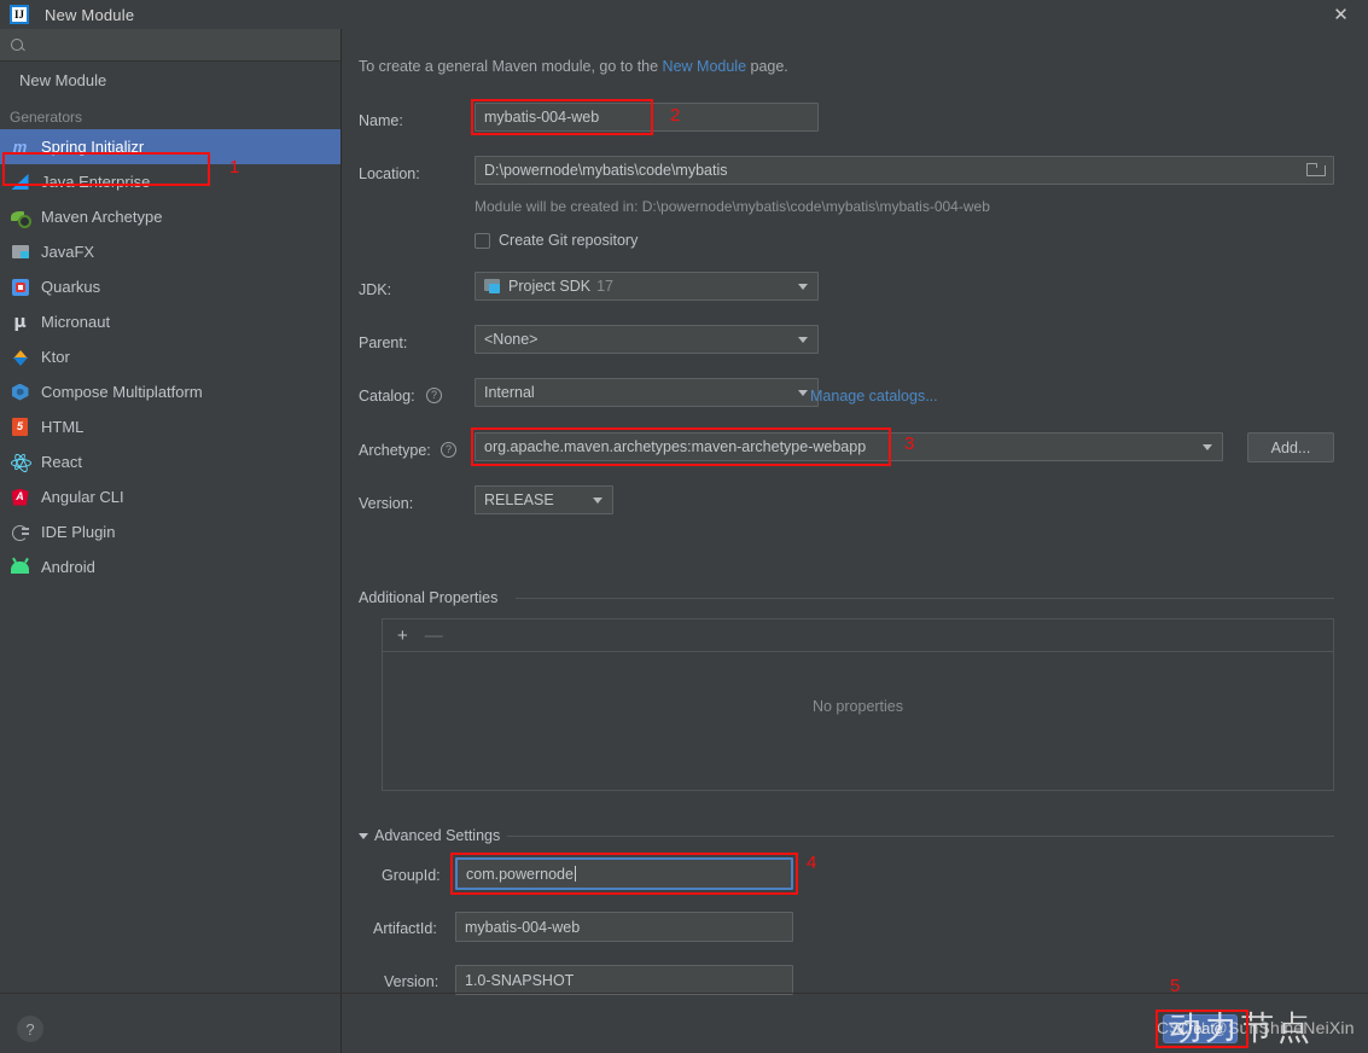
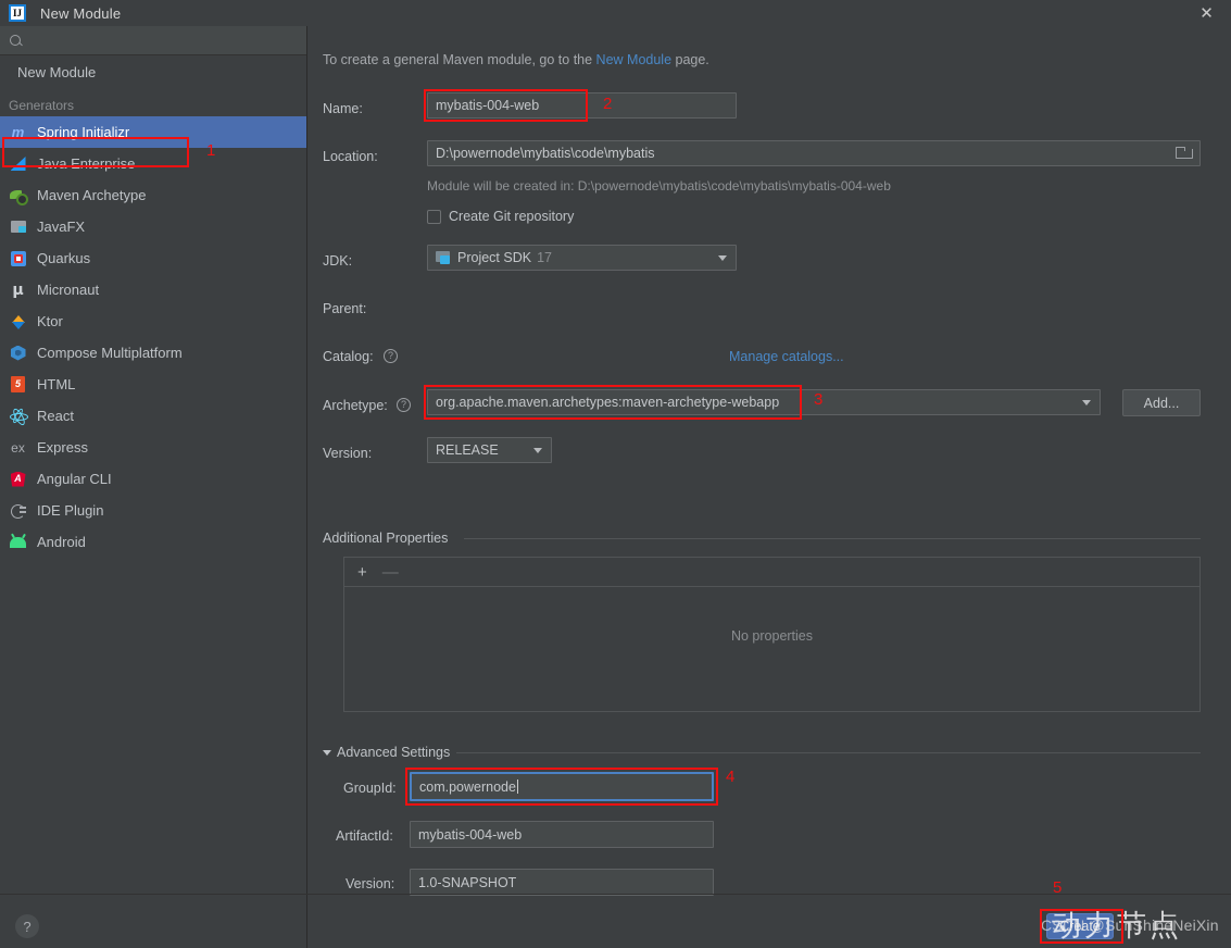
  IJ
  New Module
  ✕
  New Module
  Generators
  m
  Spring Initializr
  Java Enterprise
  Maven Archetype
  JavaFX
  Quarkus
  μ
  Micronaut
  Ktor
  Compose Multiplatform
  5
  HTML
  React
+ ex
+ Express
  A
  Angular CLI
  IDE Plugin
  Android
  1
  To create a general Maven module, go to the New Module page.
  Name:
  mybatis-004-web
  2
  Location:
  D:\powernode\mybatis\code\mybatis
  Module will be created in: D:\powernode\mybatis\code\mybatis\mybatis-004-web
  Create Git repository
  JDK:
  Project SDK
  17
  Parent:
- <None>
  Catalog:
  ?
- Internal
  Manage catalogs...
  Archetype:
  ?
  org.apache.maven.archetypes:maven-archetype-webapp
  Add...
  3
  Version:
  RELEASE
  Additional Properties
  +
  —
  No properties
  Advanced Settings
  GroupId:
  com.powernode
  4
  ArtifactId:
  mybatis-004-web
  Version:
  1.0-SNAPSHOT
  ?
  Create
  5
  动力节点
  CSDN @SunShineNeiXin
